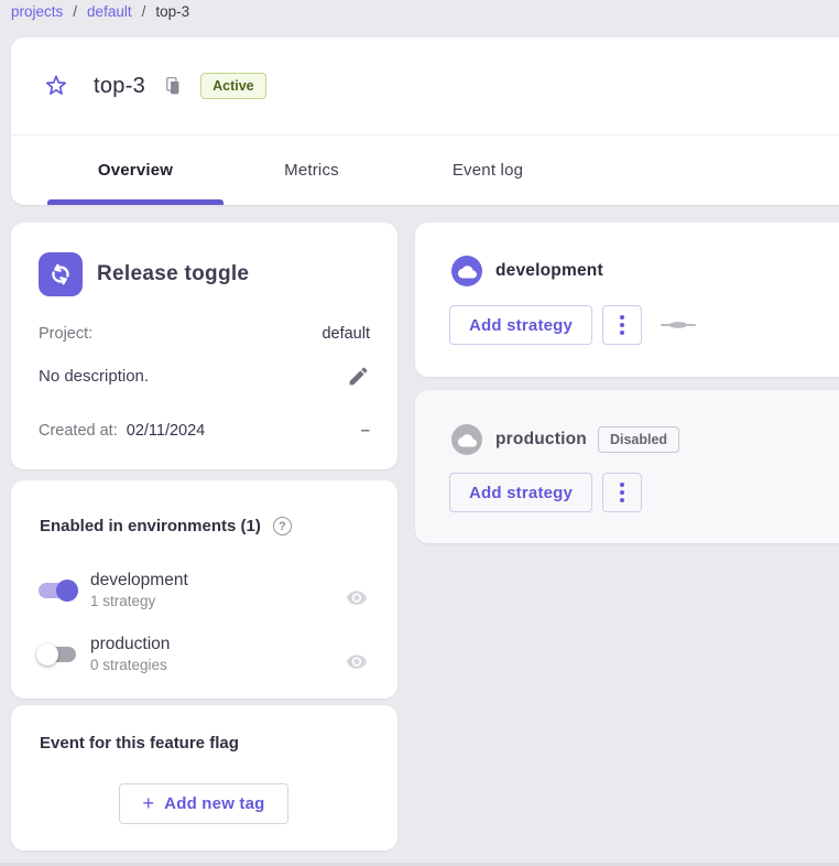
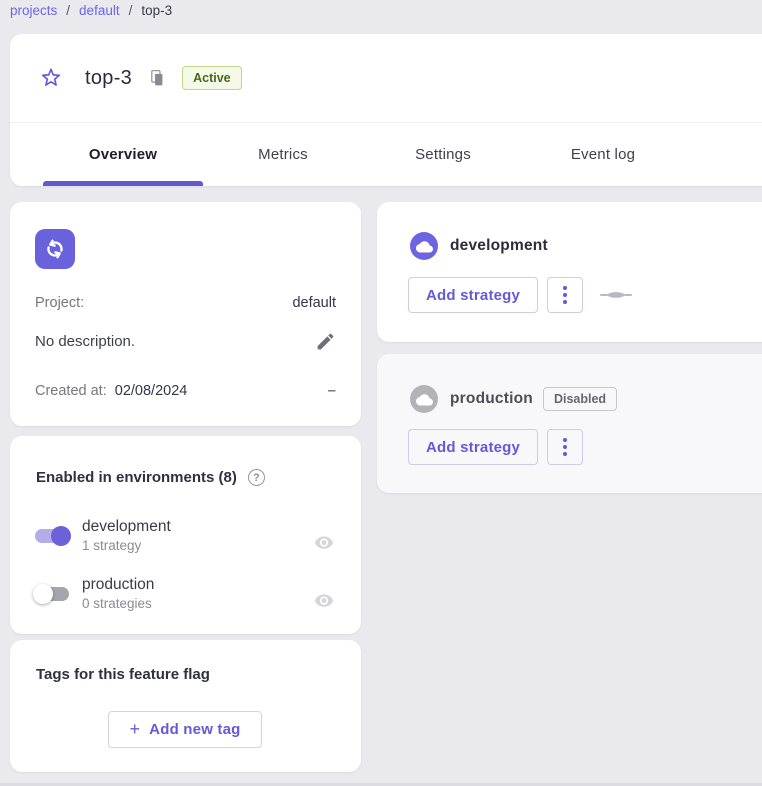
  projects
  /
  default
  /
  top-3
  top-3
  Active
  Overview
  Metrics
+ Settings
  Event log
- Release toggle
  Project:
  default
  No description.
  Created at:
- 02/11/2024
+ 02/08/2024
  –
- Enabled in environments (1)
+ Enabled in environments (8)
  ?
  development
  1 strategy
  production
  0 strategies
- Event for this feature flag
+ Tags for this feature flag
  +
  Add new tag
  development
  Add strategy
  production
  Disabled
  Add strategy
